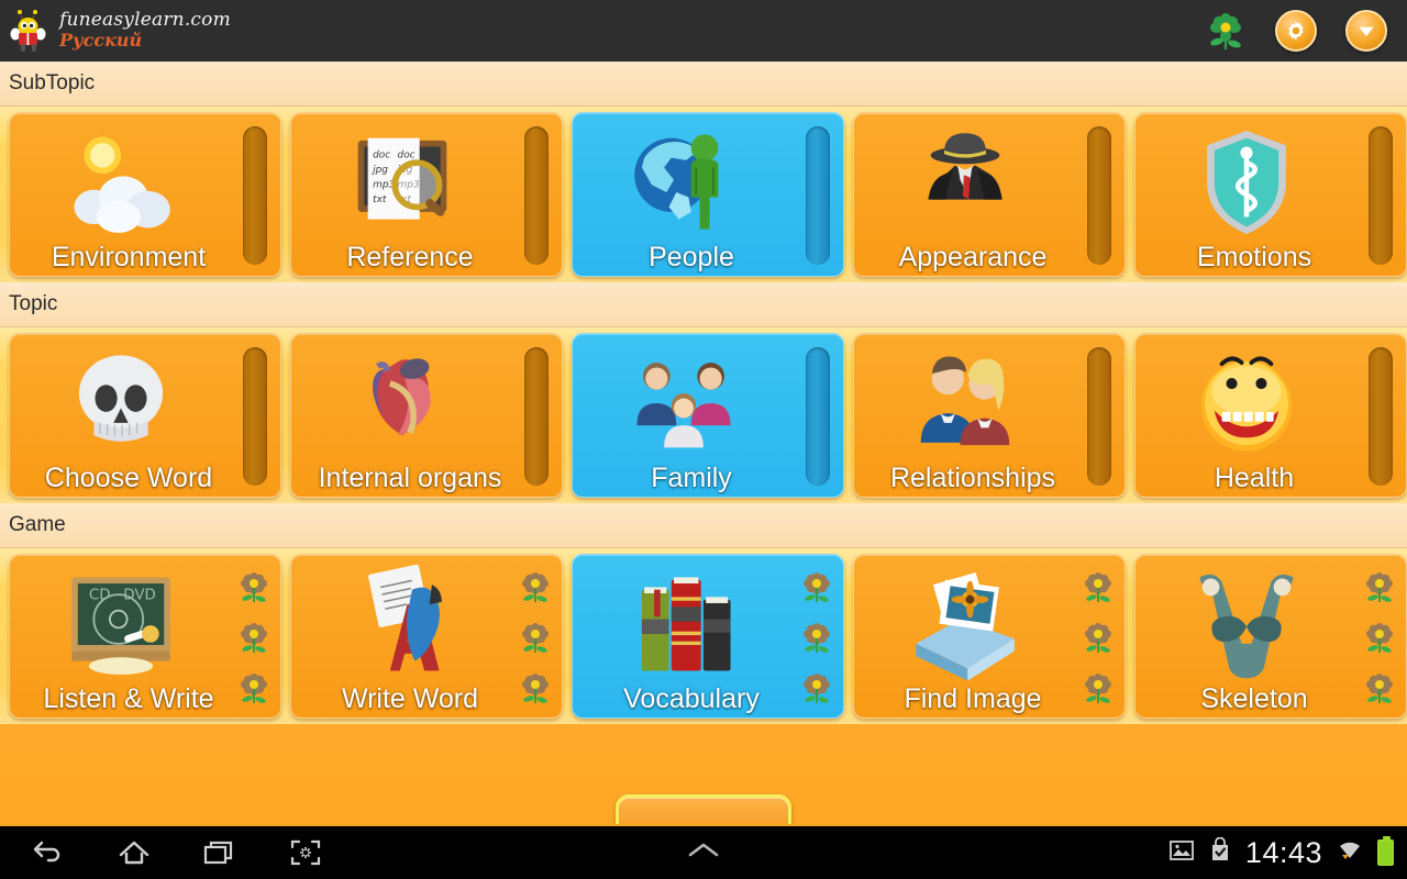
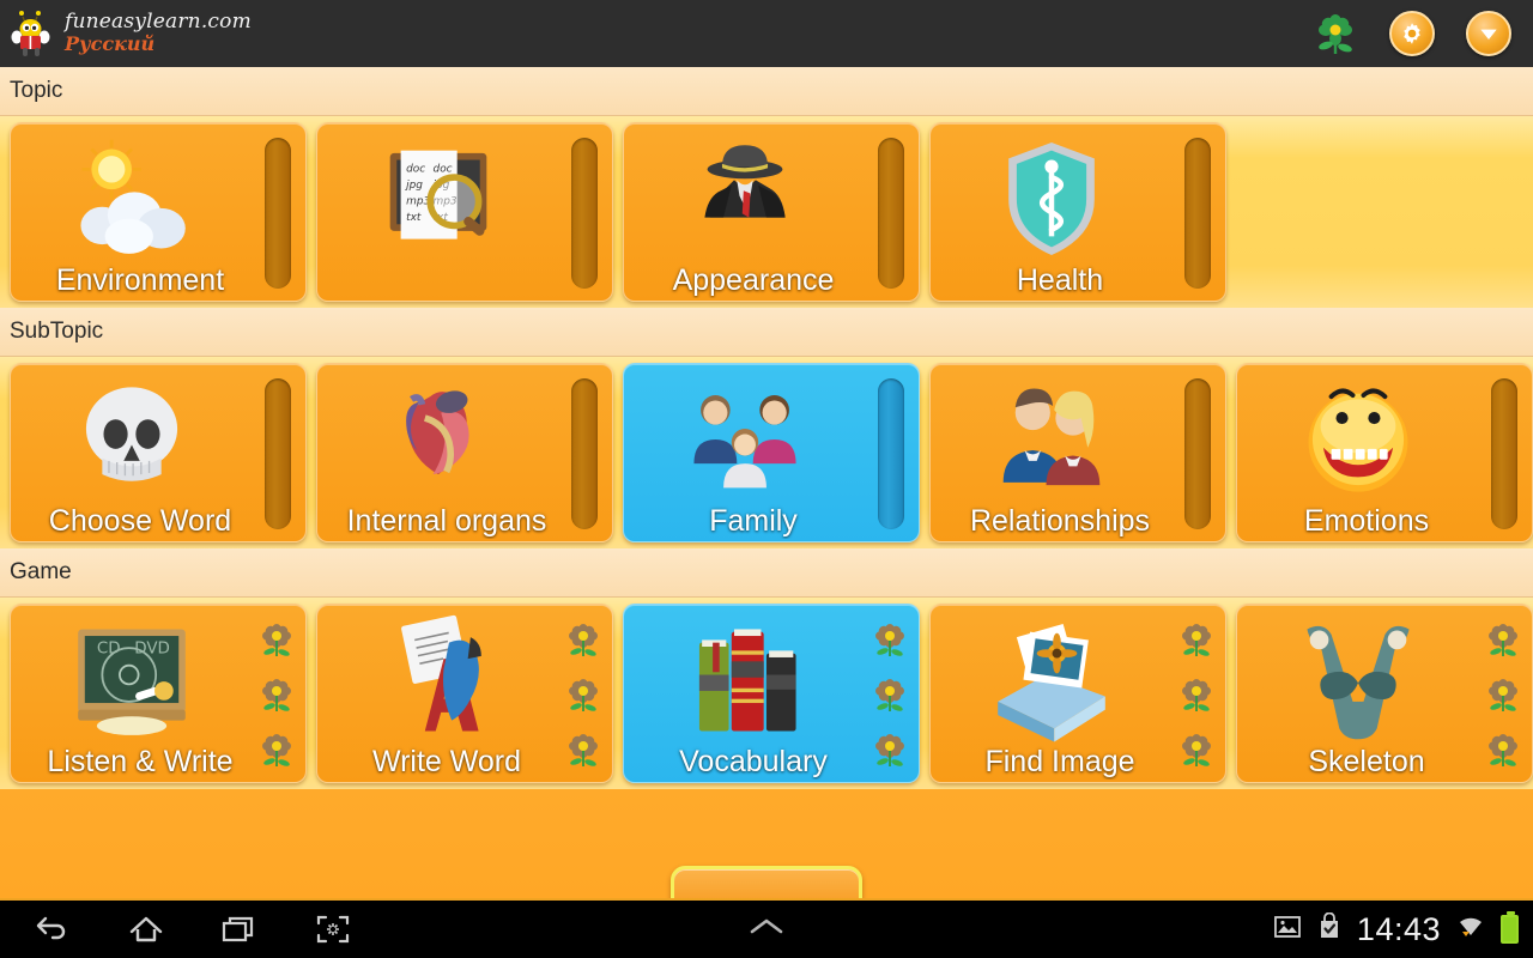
  funeasylearn.com
  Русский
- SubTopic
+ Topic
  Environment
  doc
  doc
  jpg
  jpg
  mp3
  mp3
  txt
  txt
- Reference
- People
  Appearance
- Emotions
+ Health
- Topic
+ SubTopic
  Choose Word
  Internal organs
  Family
  Relationships
- Health
+ Emotions
  Game
  CD
  DVD
  Listen & Write
  Write Word
  Vocabulary
  Find Image
  Skeleton
  14:43
